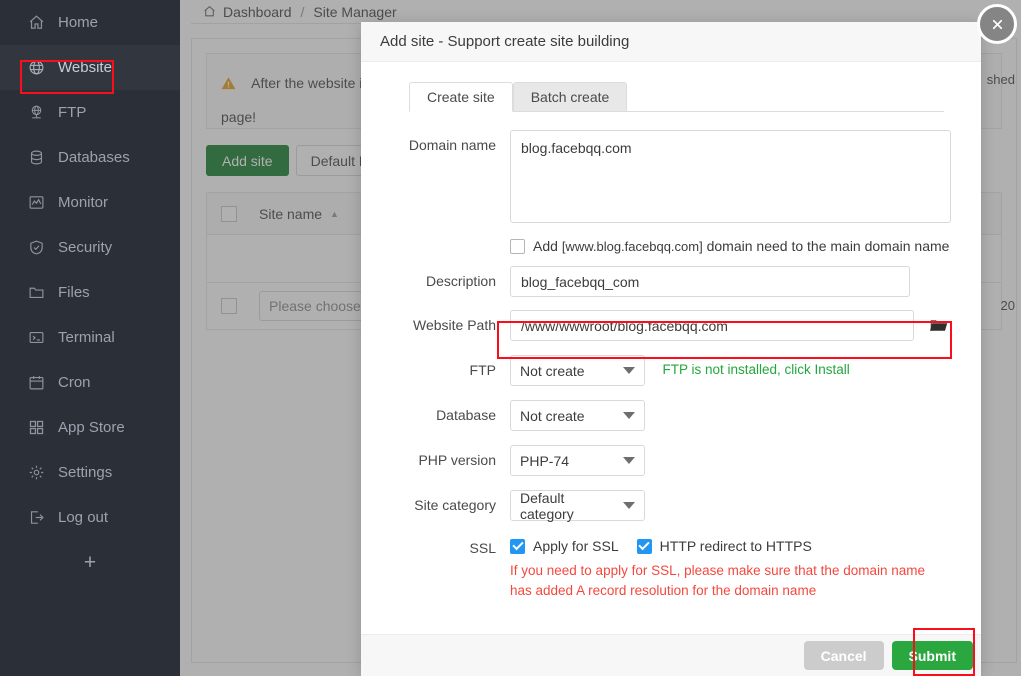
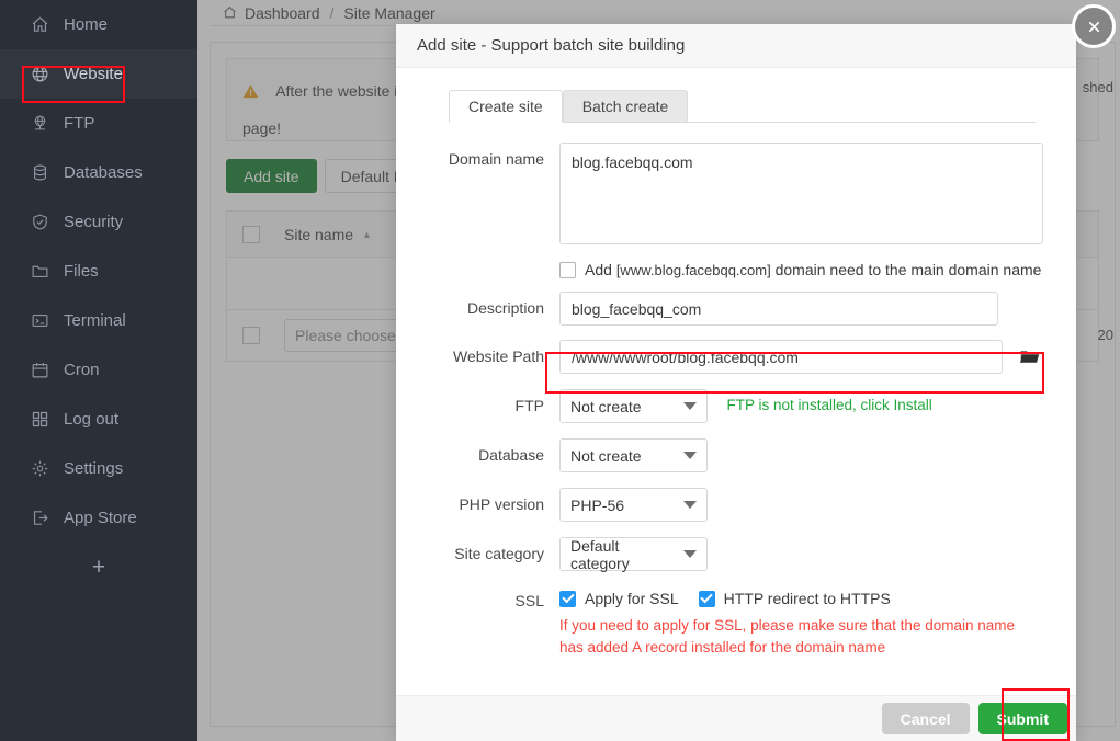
  Dashboard
  /
  Site Manager
  After the website
  page!
  Add site
  Default
  Site name
  ▲
  Please choose
  shed
  20
  Home
  Website
  FTP
  Databases
- Monitor
  Security
  Files
  Terminal
  Cron
- App Store
+ Log out
  Settings
- Log out
+ App Store
  +
- Add site - Support create site building
+ Add site - Support batch site building
  Create site
  Batch create
  Domain name
  blog.facebqq.com
  Add [www.blog.facebqq.com] domain need to the main domain name
  Description
  blog_facebqq_com
  Website Path
  /www/wwwroot/blog.facebqq.com
  FTP
  Not create
  FTP is not installed, click Install
  Database
  Not create
  PHP version
- PHP-74
+ PHP-56
  Site category
  Default category
  SSL
  Apply for SSL
  HTTP redirect to HTTPS
- If you need to apply for SSL, please make sure that the domain name has added A record resolution for the domain name
+ If you need to apply for SSL, please make sure that the domain name has added A record installed for the domain name
  Cancel
  Submit
